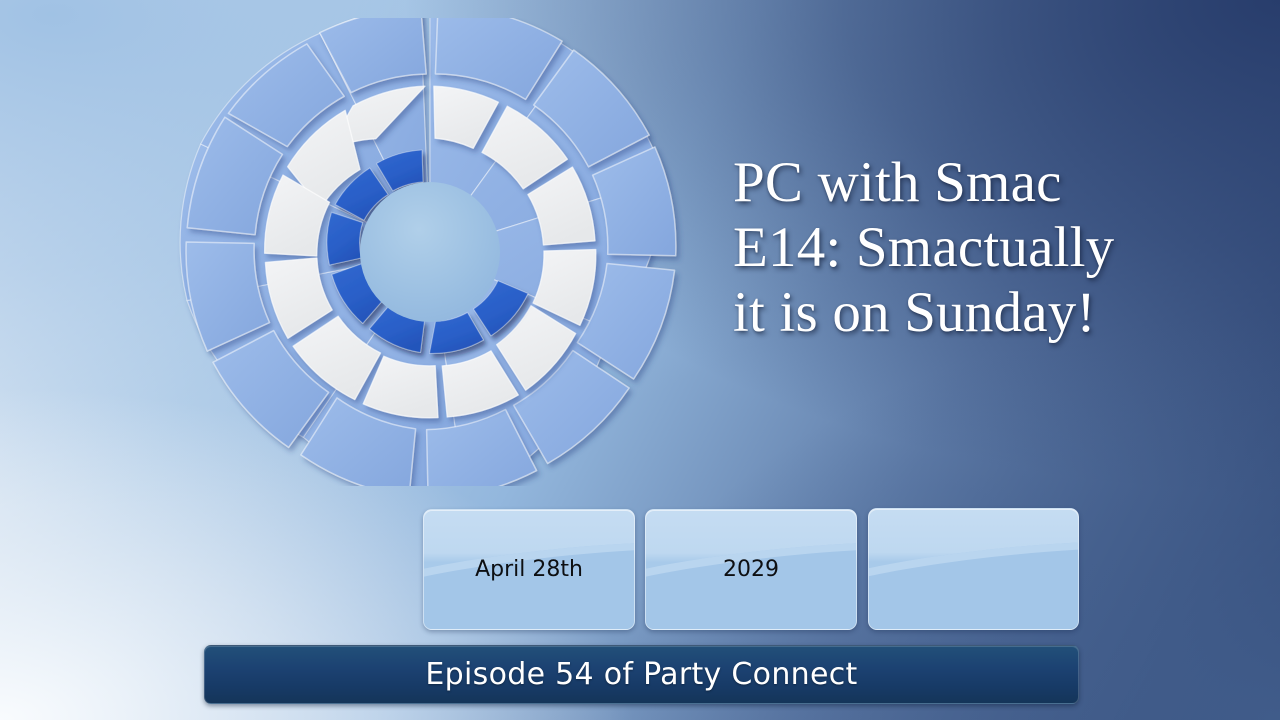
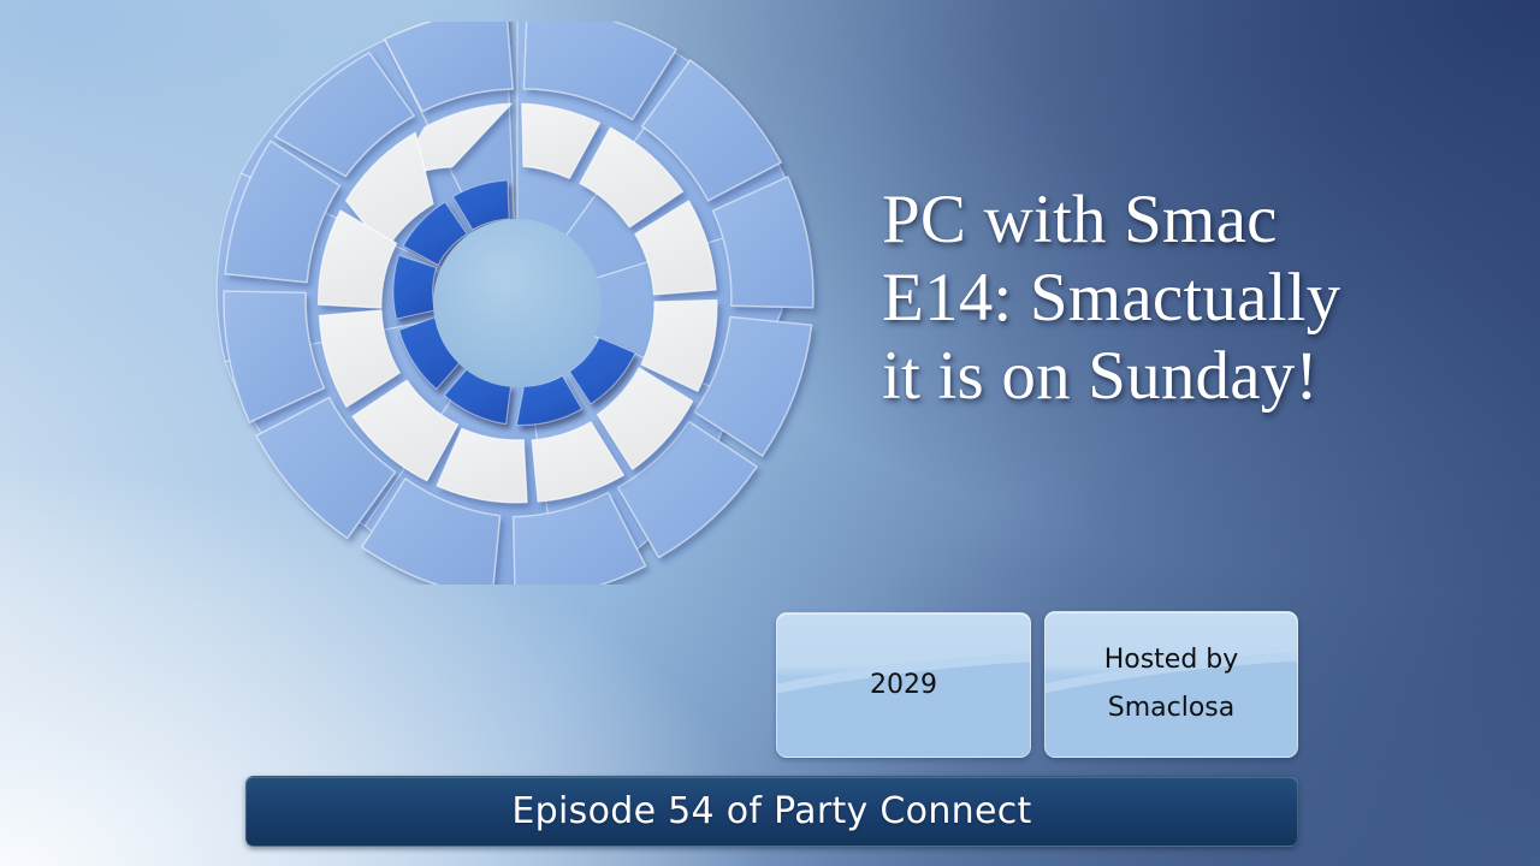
  PC with Smac
  E14: Smactually
  it is on Sunday!
- April 28th
  2029
+ Hosted by
+ Smaclosa
  Episode 54 of Party Connect
